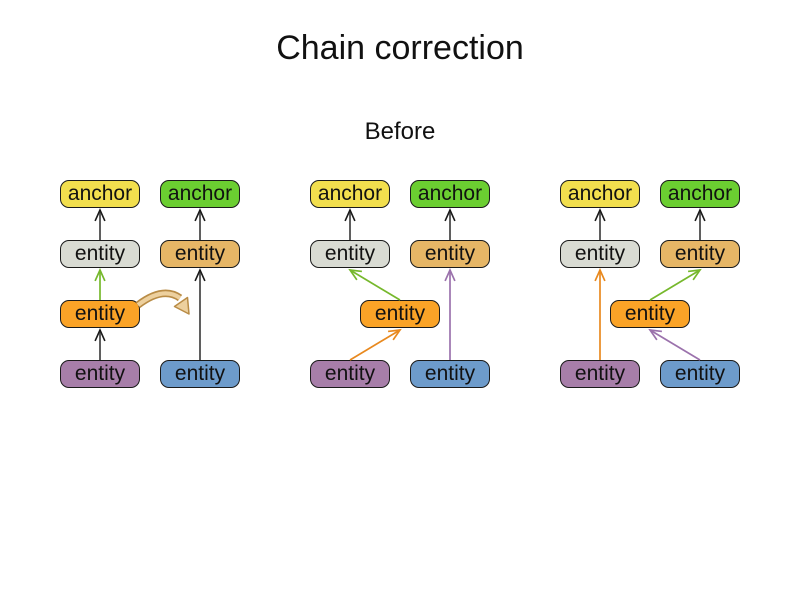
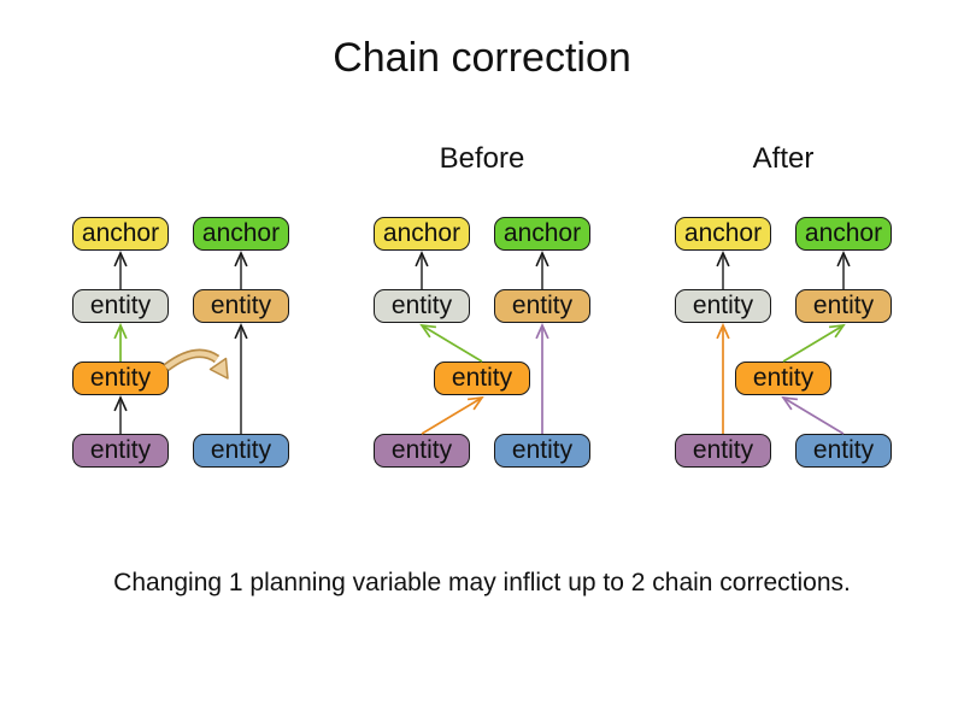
  Chain correction
  Before
+ After
+ Changing 1 planning variable may inflict up to 2 chain corrections.
  anchor
  anchor
  entity
  entity
  entity
  entity
  entity
  anchor
  anchor
  entity
  entity
  entity
  entity
  entity
  anchor
  anchor
  entity
  entity
  entity
  entity
  entity
